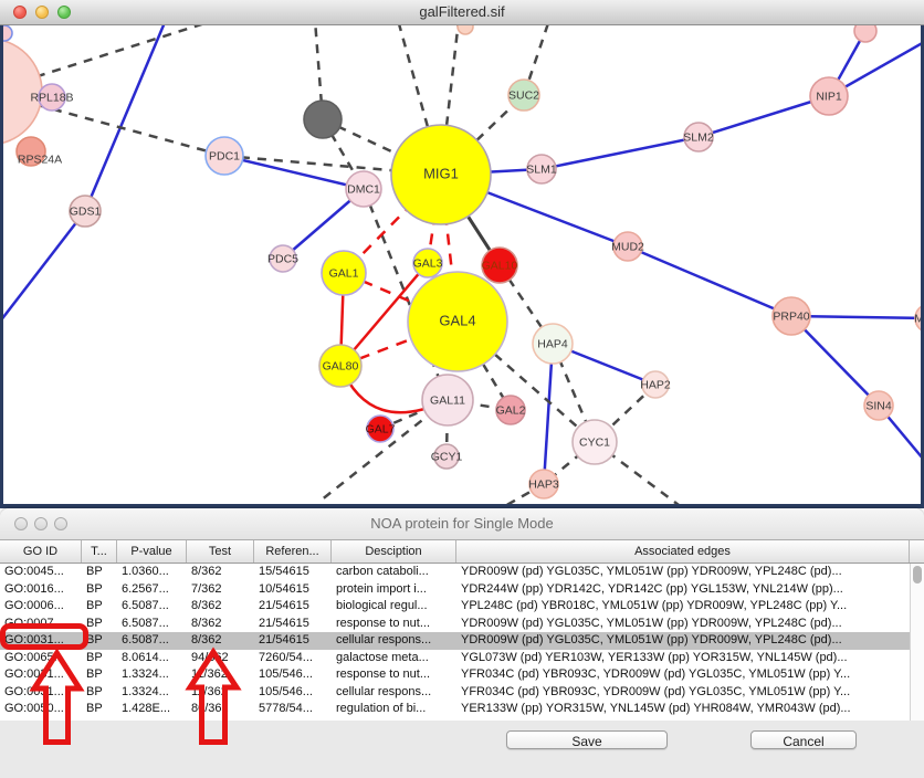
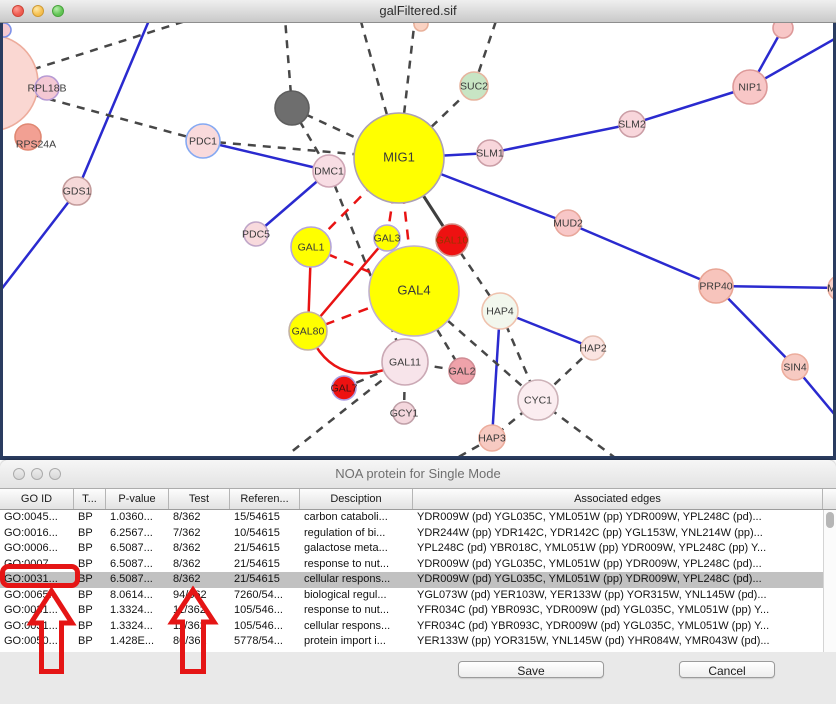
  galFiltered.sif
  RPL18B
  RPS24A
  GDS1
  PDC1
  DMC1
  MIG1
  SUC2
  SLM1
  SLM2
  NIP1
  MUD2
  PDC5
  GAL1
  GAL3
  GAL10
  GAL4
  GAL80
  HAP4
  GAL11
  GAL2
  GAL7
  GCY1
  CYC1
  HAP2
  HAP3
  PRP40
  SIN4
  NOA protein for Single Mode
  GO ID T... P-value Test Referen... Desciption Associated edges
  GO:0045... BP 1.0360... 8/362 15/54615 carbon cataboli... YDR009W (pd) YGL035C, YML051W (pp) YDR009W, YPL248C (pd)...
- GO:0016... BP 6.2567... 7/362 10/54615 protein import i... YDR244W (pp) YDR142C, YDR142C (pp) YGL153W, YNL214W (pp)...
+ GO:0016... BP 6.2567... 7/362 10/54615 regulation of bi... YDR244W (pp) YDR142C, YDR142C (pp) YGL153W, YNL214W (pp)...
- GO:0006... BP 6.5087... 8/362 21/54615 biological regul... YPL248C (pd) YBR018C, YML051W (pp) YDR009W, YPL248C (pp) Y...
+ GO:0006... BP 6.5087... 8/362 21/54615 galactose meta... YPL248C (pd) YBR018C, YML051W (pp) YDR009W, YPL248C (pp) Y...
  GO:0007... BP 6.5087... 8/362 21/54615 response to nut... YDR009W (pd) YGL035C, YML051W (pp) YDR009W, YPL248C (pd)...
  GO:0031... BP 6.5087... 8/362 21/54615 cellular respons... YDR009W (pd) YGL035C, YML051W (pp) YDR009W, YPL248C (pd)...
- GO:0065 BP 8.0614... 94/2 7260/54... galactose meta... YGL073W (pd) YER103W, YER133W (pp) YOR315W, YNL145W (pd)...
+ GO:0065 BP 8.0614... 94/2 7260/54... biological regul... YGL073W (pd) YER103W, YER133W (pp) YOR315W, YNL145W (pd)...
  GO:001... BP 1.3324... 1/362 105/546... response to nut... YFR034C (pd) YBR093C, YDR009W (pd) YGL035C, YML051W (pp) Y...
  GO:1... BP 1.3324... 1/36 105/546... cellular respons... YFR034C (pd) YBR093C, YDR009W (pd) YGL035C, YML051W (pp) Y...
- GO:000... BP 1.428E... 8/36 5778/54... regulation of bi... YER133W (pp) YOR315W, YNL145W (pd) YHR084W, YMR043W (pd)...
+ GO:000... BP 1.428E... 8/36 5778/54... protein import i... YER133W (pp) YOR315W, YNL145W (pd) YHR084W, YMR043W (pd)...
  Save
  Cancel
